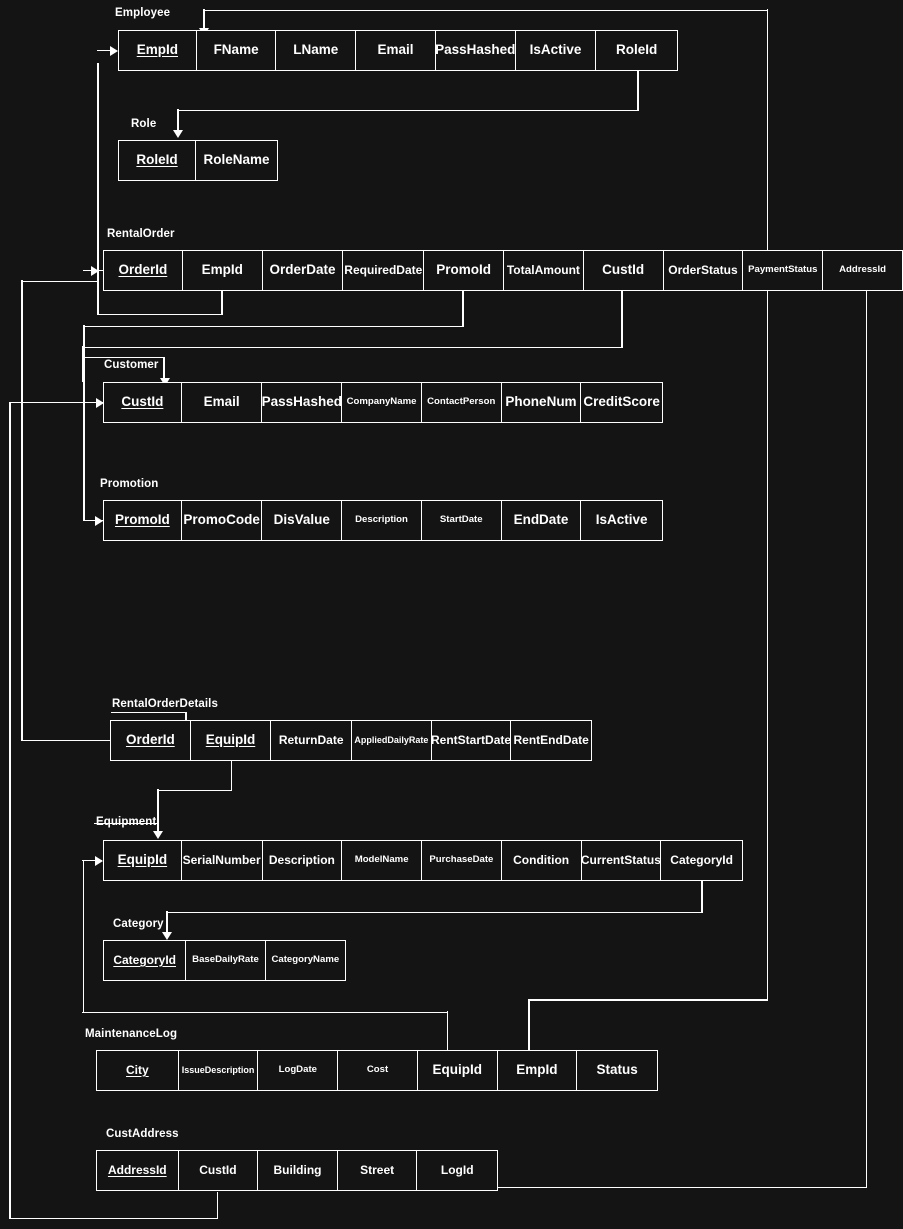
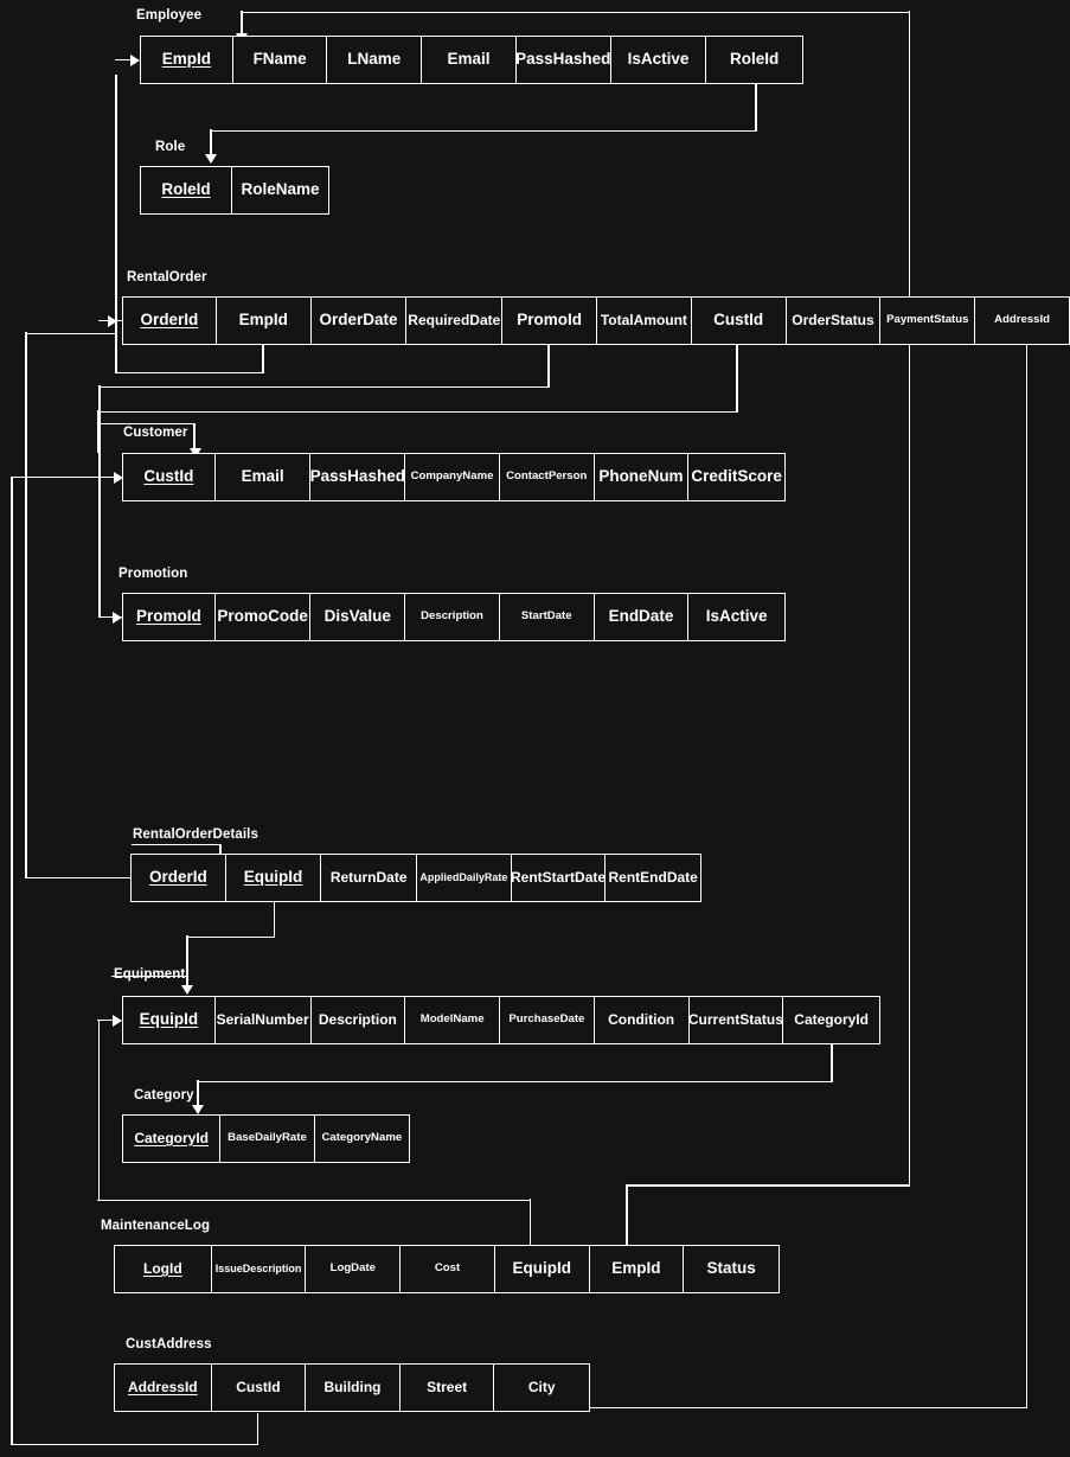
  Employee
  EmpId
  FName
  LName
  Email
  PassHashed
  IsActive
  RoleId
  Role
  RoleId
  RoleName
  RentalOrder
  OrderId
  EmpId
  OrderDate
  RequiredDate
  PromoId
  TotalAmount
  CustId
  OrderStatus
  PaymentStatus
  AddressId
  Customer
  CustId
  Email
  PassHashed
  CompanyName
  ContactPerson
  PhoneNum
  CreditScore
  Promotion
  PromoId
  PromoCode
  DisValue
  Description
  StartDate
  EndDate
  IsActive
  RentalOrderDetails
  OrderId
  EquipId
  ReturnDate
  AppliedDailyRate
  RentStartDate
  RentEndDate
  Equipment
  EquipId
  SerialNumber
  Description
  ModelName
  PurchaseDate
  Condition
  CurrentStatus
  CategoryId
  Category
  CategoryId
  BaseDailyRate
  CategoryName
  MaintenanceLog
- City
+ LogId
  IssueDescription
  LogDate
  Cost
  EquipId
  EmpId
  Status
  CustAddress
  AddressId
  CustId
  Building
  Street
- LogId
+ City
